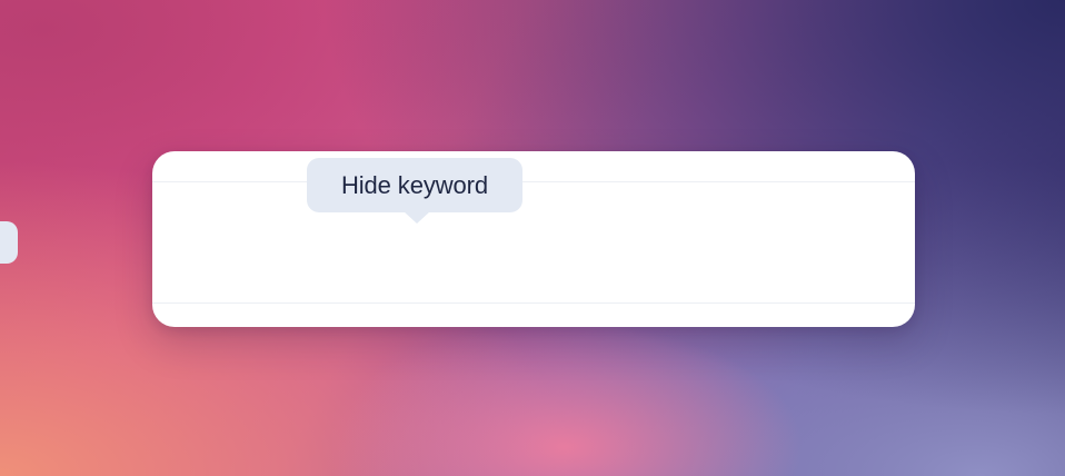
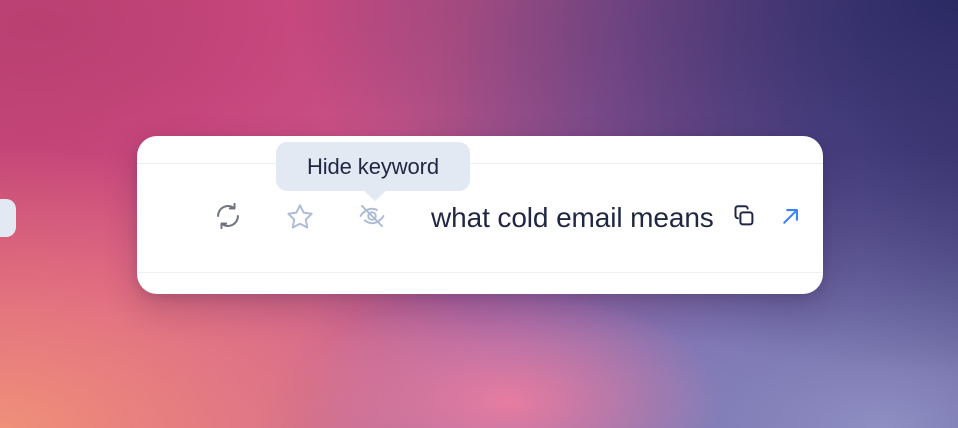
+ what cold email means
  Hide keyword
